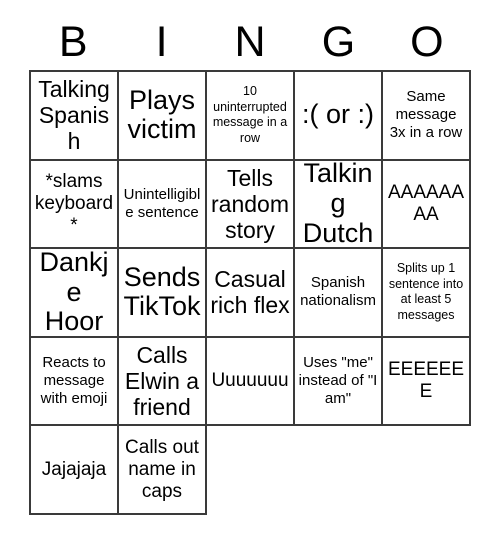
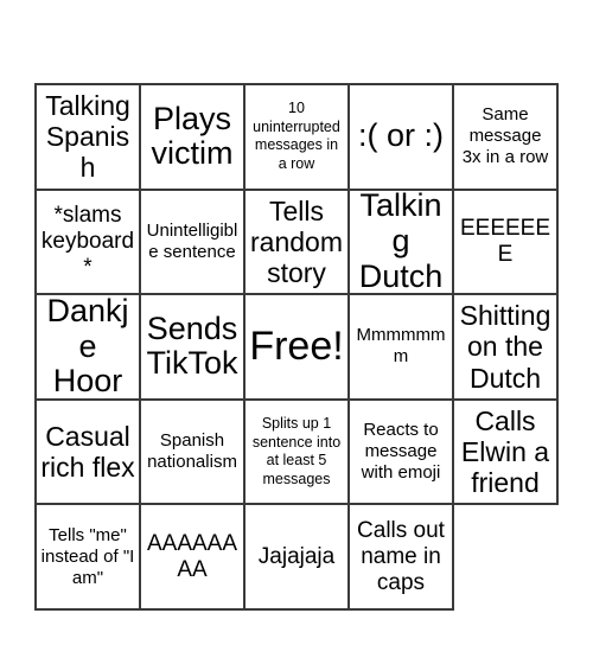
- B
- I
- N
- G
- O
  Talking Spanish
  Plays victim
- 10 uninterrupted message in a row
+ 10 uninterrupted messages in a row
  :( or :)
  Same message 3x in a row
  *slams keyboard*
  Unintelligible sentence
  Tells random story
  Talking Dutch
- AAAAAAAA
+ EEEEEEE
  Dankje Hoor
  Sends TikTok
+ Free!
+ Mmmmmmm
+ Shitting on the Dutch
  Casual rich flex
  Spanish nationalism
  Splits up 1 sentence into at least 5 messages
  Reacts to message with emoji
  Calls Elwin a friend
- Uuuuuuu
- Uses "me" instead of "I am"
+ Tells "me" instead of "I am"
- EEEEEEE
+ AAAAAAAA
  Jajajaja
  Calls out name in caps
